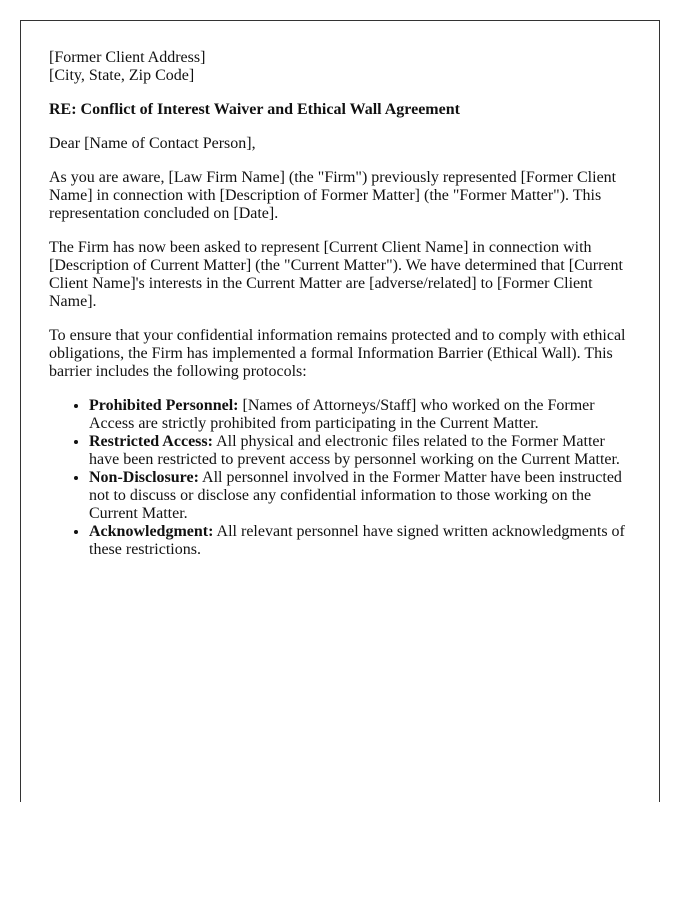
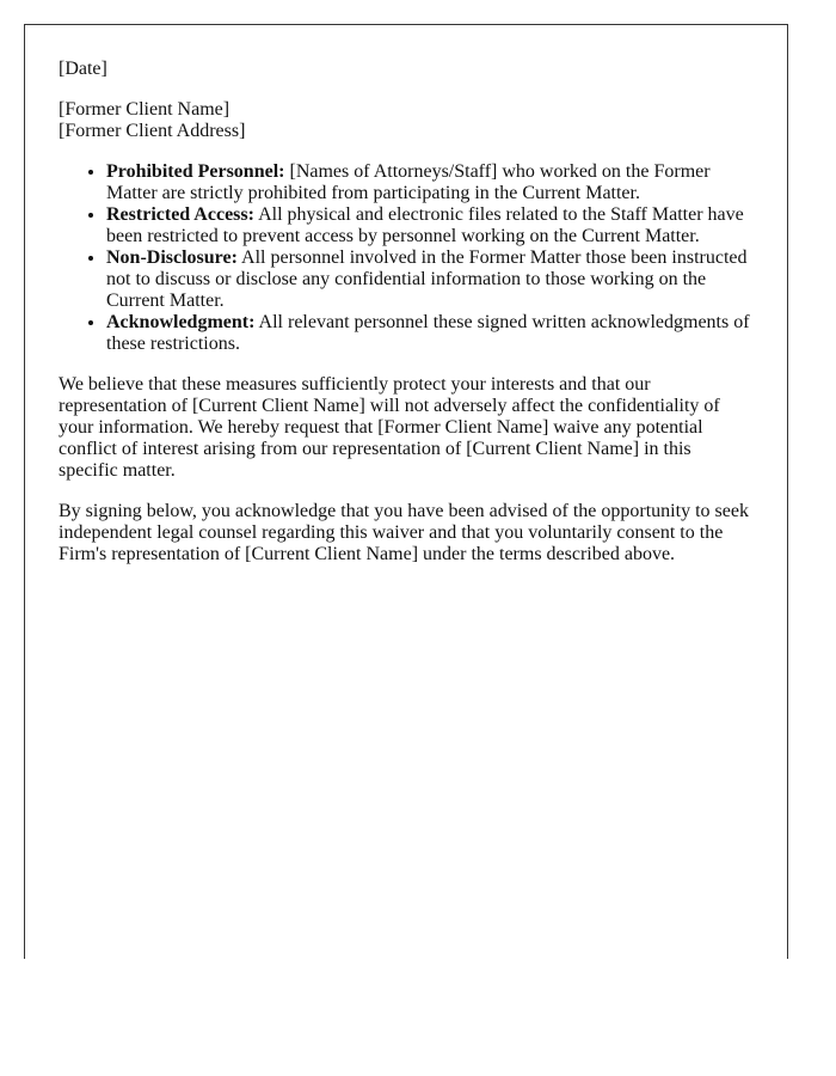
+ [Date]
+ [Former Client Name]
  [Former Client Address]
- [City, State, Zip Code]
- RE: Conflict of Interest Waiver and Ethical Wall Agreement
- Dear [Name of Contact Person],
- As you are aware, [Law Firm Name] (the "Firm") previously represented [Former Client Name] in connection with [Description of Former Matter] (the "Former Matter"). This representation concluded on [Date].
- The Firm has now been asked to represent [Current Client Name] in connection with [Description of Current Matter] (the "Current Matter"). We have determined that [Current Client Name]'s interests in the Current Matter are [adverse/related] to [Former Client Name].
- To ensure that your confidential information remains protected and to comply with ethical obligations, the Firm has implemented a formal Information Barrier (Ethical Wall). This barrier includes the following protocols:
- Prohibited Personnel: [Names of Attorneys/Staff] who worked on the Former Access are strictly prohibited from participating in the Current Matter.
+ Prohibited Personnel: [Names of Attorneys/Staff] who worked on the Former Matter are strictly prohibited from participating in the Current Matter.
- Restricted Access: All physical and electronic files related to the Former Matter have been restricted to prevent access by personnel working on the Current Matter.
+ Restricted Access: All physical and electronic files related to the Staff Matter have been restricted to prevent access by personnel working on the Current Matter.
- Non-Disclosure: All personnel involved in the Former Matter have been instructed not to discuss or disclose any confidential information to those working on the Current Matter.
+ Non-Disclosure: All personnel involved in the Former Matter those been instructed not to discuss or disclose any confidential information to those working on the Current Matter.
- Acknowledgment: All relevant personnel have signed written acknowledgments of these restrictions.
+ Acknowledgment: All relevant personnel these signed written acknowledgments of these restrictions.
+ We believe that these measures sufficiently protect your interests and that our representation of [Current Client Name] will not adversely affect the confidentiality of your information. We hereby request that [Former Client Name] waive any potential conflict of interest arising from our representation of [Current Client Name] in this specific matter.
+ By signing below, you acknowledge that you have been advised of the opportunity to seek independent legal counsel regarding this waiver and that you voluntarily consent to the Firm's representation of [Current Client Name] under the terms described above.
